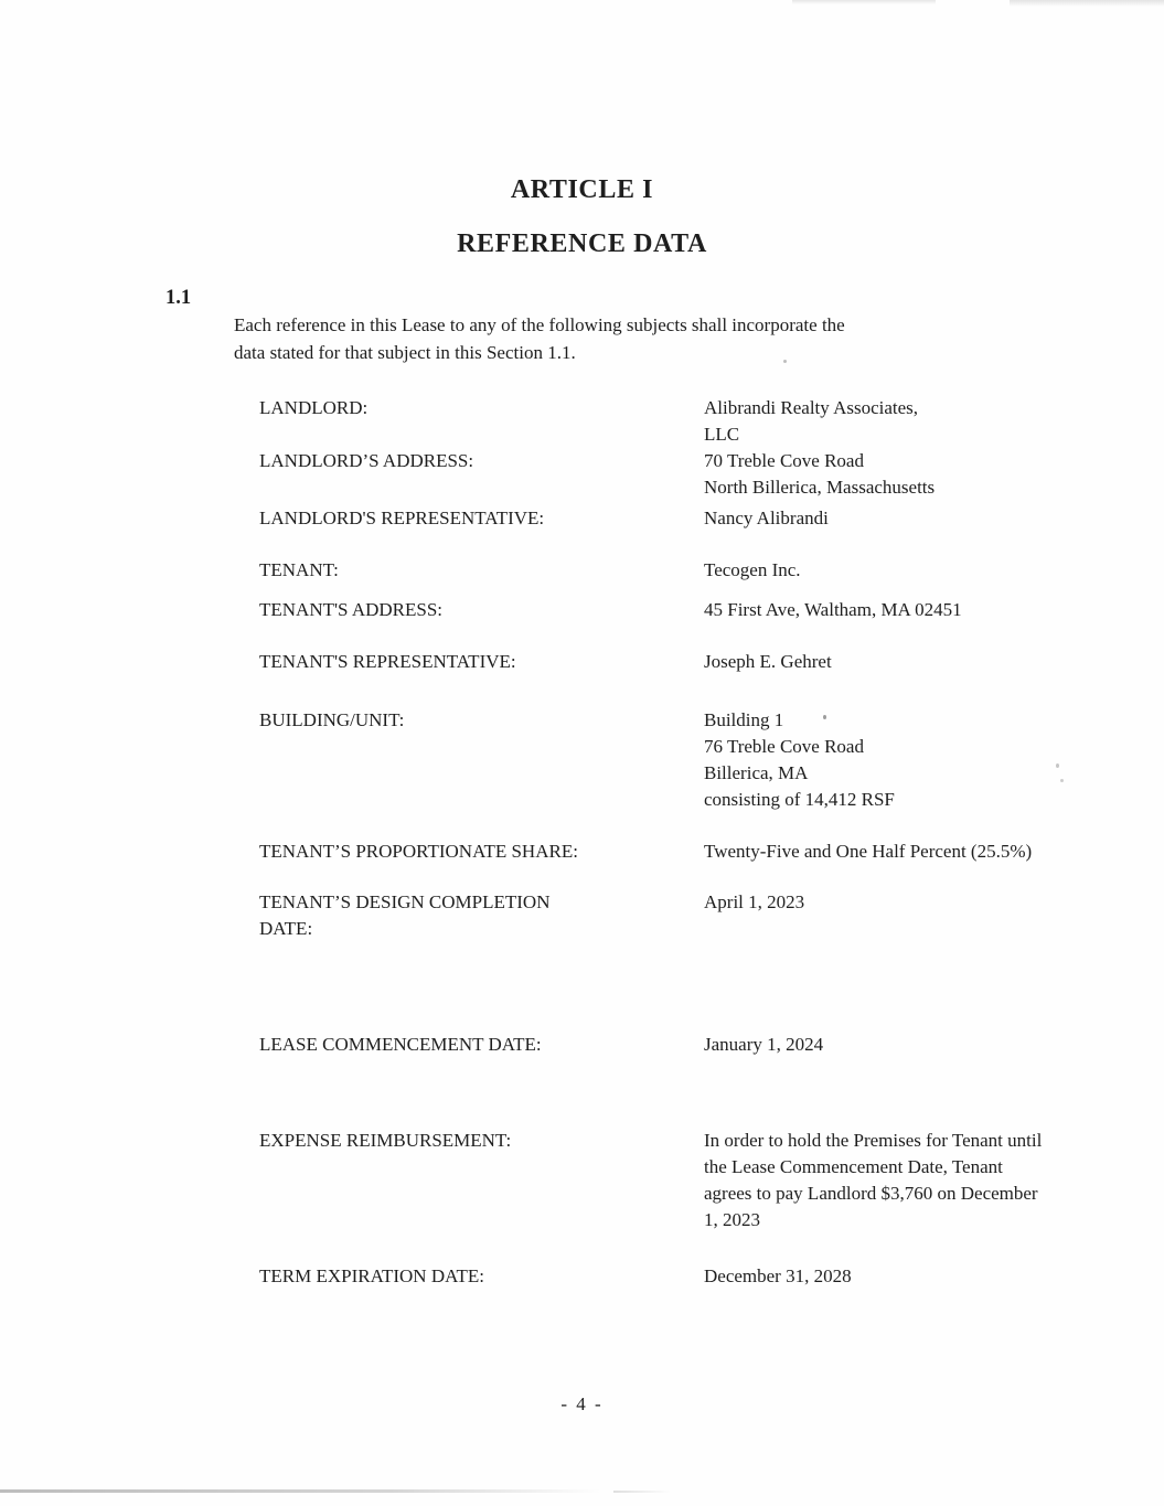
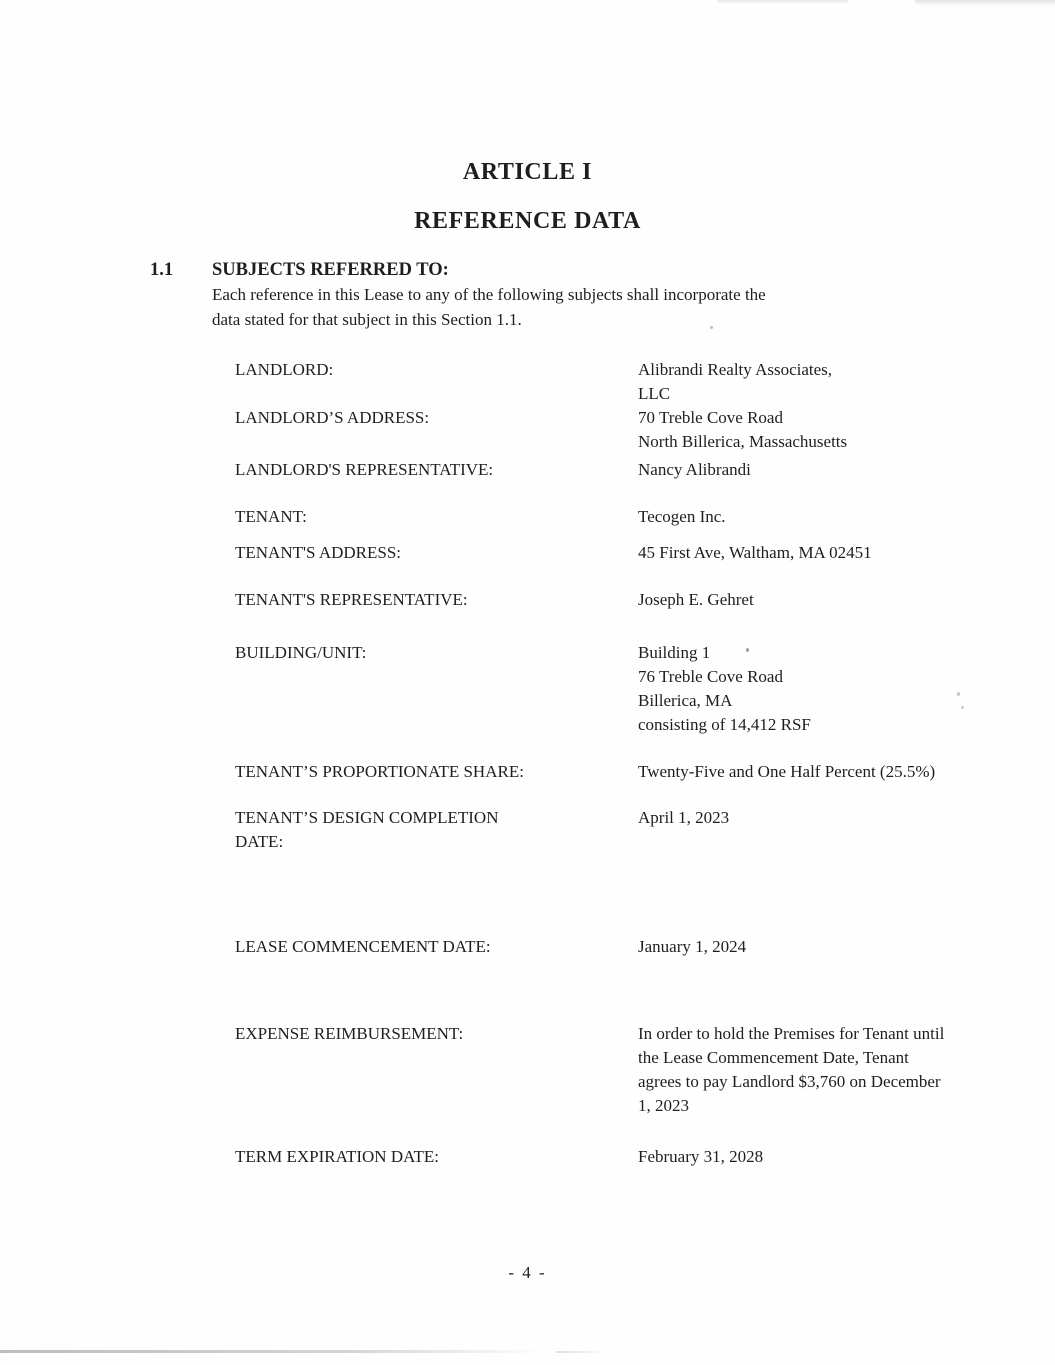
  ARTICLE I
  REFERENCE DATA
  1.1
+ SUBJECTS REFERRED TO:
  Each reference in this Lease to any of the following subjects shall incorporate the
  data stated for that subject in this Section 1.1.
  LANDLORD:
  Alibrandi Realty Associates,
  LLC
  LANDLORD’S ADDRESS:
  70 Treble Cove Road
  North Billerica, Massachusetts
  LANDLORD'S REPRESENTATIVE:
  Nancy Alibrandi
  TENANT:
  Tecogen Inc.
  TENANT'S ADDRESS:
  45 First Ave, Waltham, MA 02451
  TENANT'S REPRESENTATIVE:
  Joseph E. Gehret
  BUILDING/UNIT:
  Building 1
  76 Treble Cove Road
  Billerica, MA
  consisting of 14,412 RSF
  TENANT’S PROPORTIONATE SHARE:
  Twenty-Five and One Half Percent (25.5%)
  TENANT’S DESIGN COMPLETION
  DATE:
  April 1, 2023
  LEASE COMMENCEMENT DATE:
  January 1, 2024
  EXPENSE REIMBURSEMENT:
  In order to hold the Premises for Tenant until
  the Lease Commencement Date, Tenant
  agrees to pay Landlord $3,760 on December
  1, 2023
  TERM EXPIRATION DATE:
- December 31, 2028
+ February 31, 2028
  - 4 -
